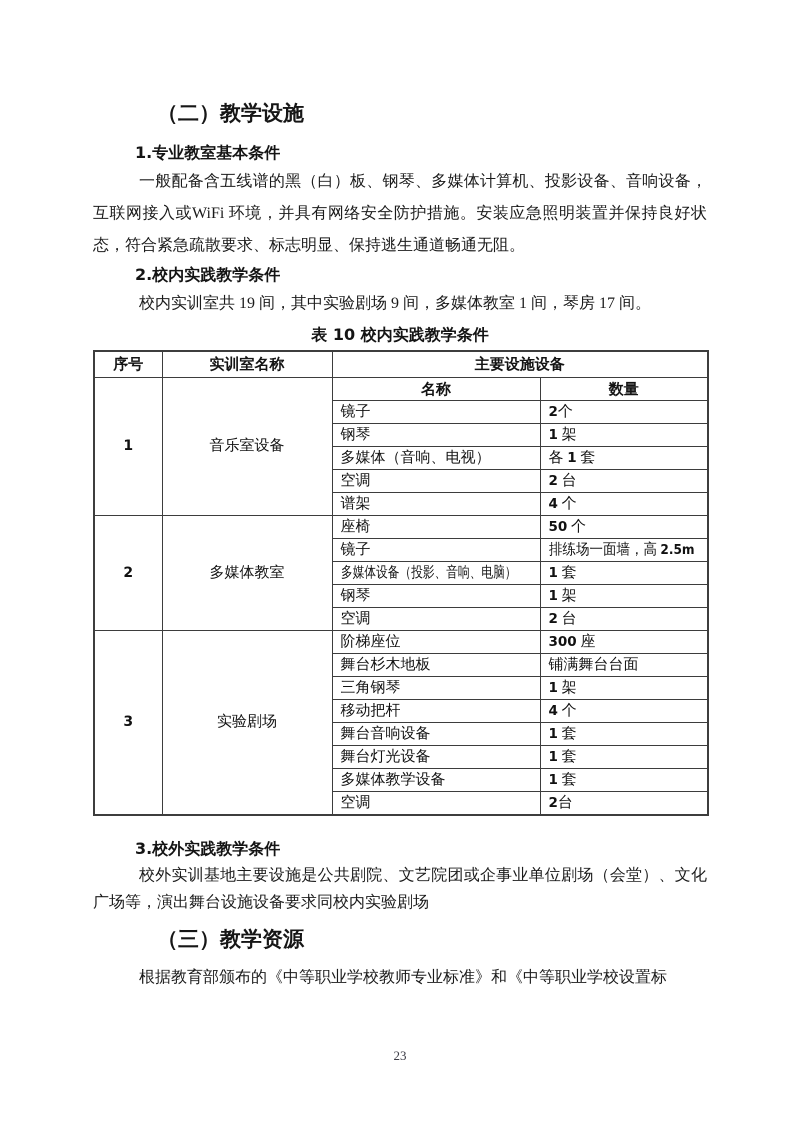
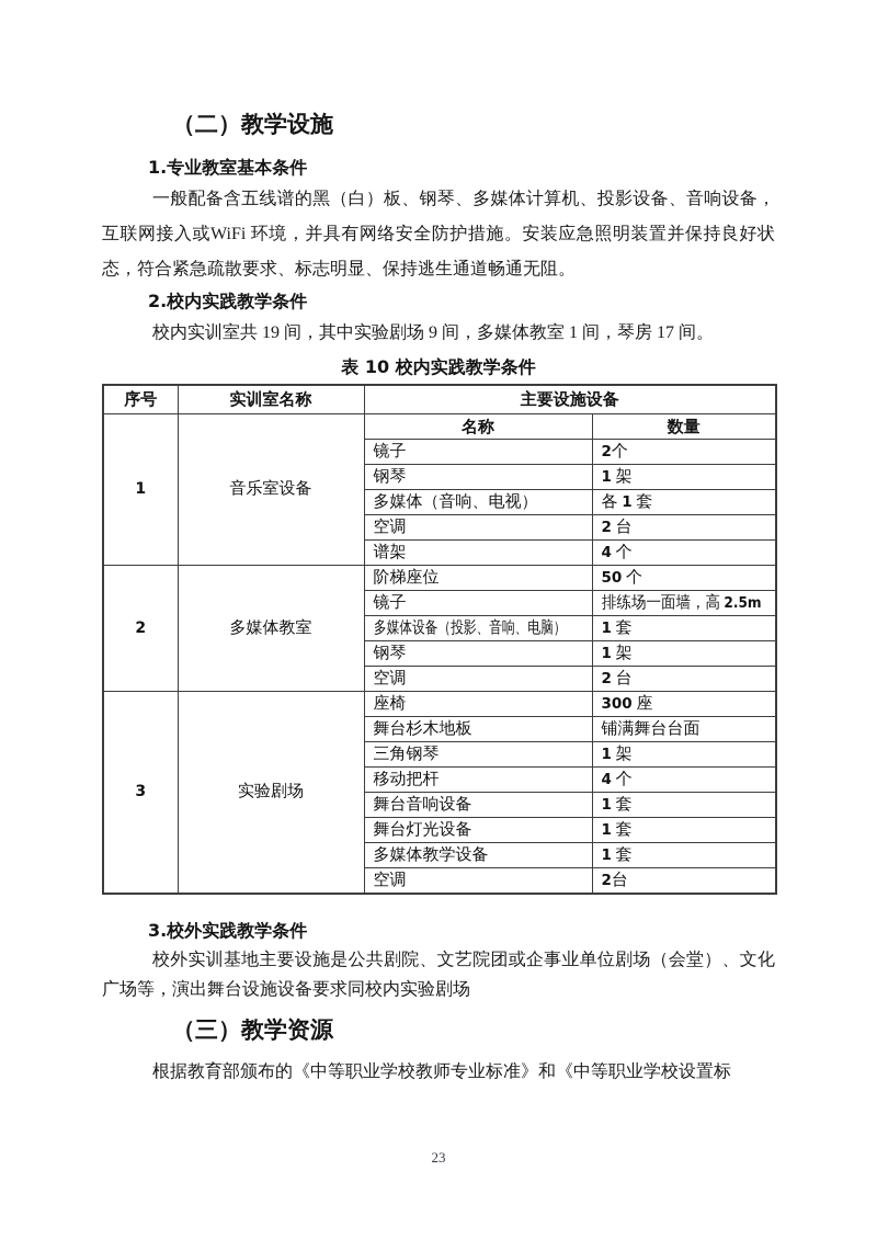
  （二）教学设施
  1.专业教室基本条件
  一般配备含五线谱的黑（白）板、钢琴、多媒体计算机、投影设备、音响设备，互联网接入或WiFi 环境，并具有网络安全防护措施。安装应急照明装置并保持良好状态，符合紧急疏散要求、标志明显、保持逃生通道畅通无阻。
  2.校内实践教学条件
  校内实训室共 19 间，其中实验剧场 9 间，多媒体教室 1 间，琴房 17 间。
  表 10 校内实践教学条件
  序号	实训室名称	主要设施设备
  1	音乐室设备	名称	数量
  镜子	2个
  钢琴	1 架
  多媒体（音响、电视）	各 1 套
  空调	2 台
  谱架	4 个
- 2	多媒体教室	座椅	50 个
+ 2	多媒体教室	阶梯座位	50 个
  镜子	排练场一面墙，高 2.5m
  多媒体设备（投影、音响、电脑）	1 套
  钢琴	1 架
  空调	2 台
- 3	实验剧场	阶梯座位	300 座
+ 3	实验剧场	座椅	300 座
  舞台杉木地板	铺满舞台台面
  三角钢琴	1 架
  移动把杆	4 个
  舞台音响设备	1 套
  舞台灯光设备	1 套
  多媒体教学设备	1 套
  空调	2台
  3.校外实践教学条件
  校外实训基地主要设施是公共剧院、文艺院团或企事业单位剧场（会堂）、文化广场等，演出舞台设施设备要求同校内实验剧场
  （三）教学资源
  根据教育部颁布的《中等职业学校教师专业标准》和《中等职业学校设置标
  23
